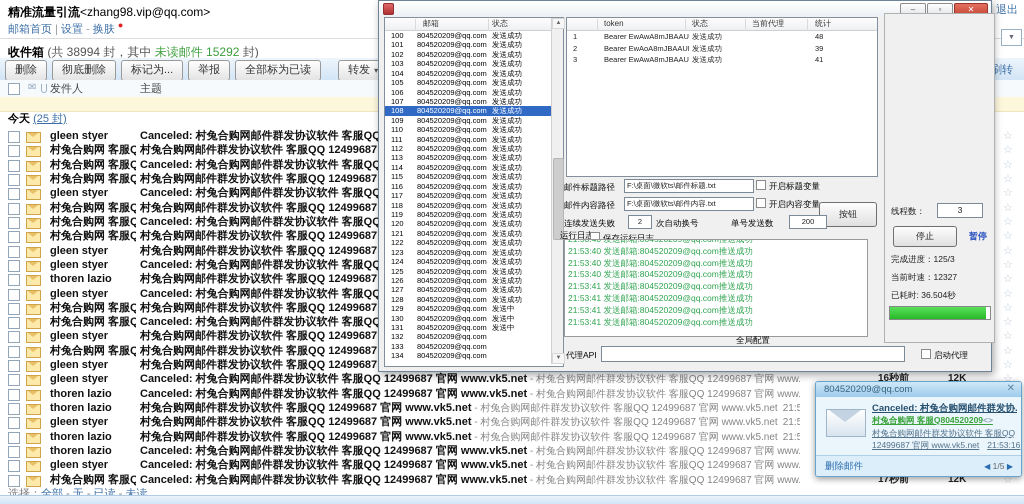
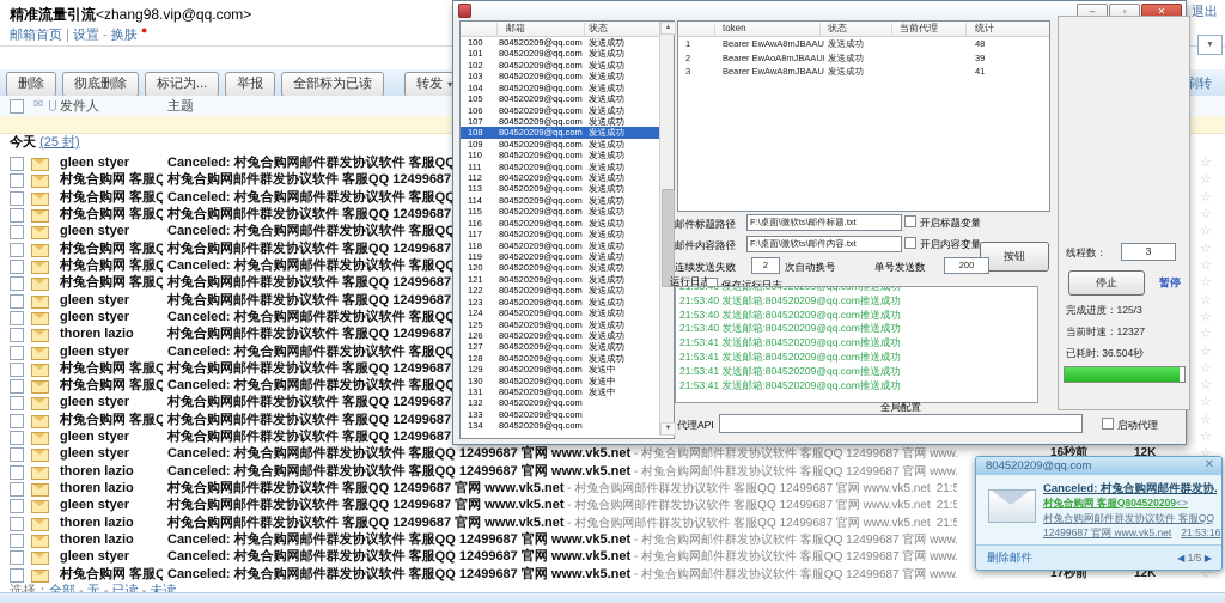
  精准流量引流<zhang98.vip@qq.com>
  邮箱首页 | 设置 - 换肤 ●
- 收件箱 (共 38994 封，其中 未读邮件 15292 封)
  删除
  彻底删除
  标记为...
  举报
  全部标为已读
  转发 ▾
  ✉
  发件人
  主题
  今天 (25 封)
  gleen styer
  ☆
  村兔合购网 客服Q
  ☆
  村兔合购网 客服Q
  ☆
  村兔合购网 客服Q
  ☆
  gleen styer
  ☆
  村兔合购网 客服Q
  ☆
  村兔合购网 客服Q
  ☆
  村兔合购网 客服Q
  ☆
  gleen styer
  ☆
  gleen styer
  ☆
  thoren lazio
  ☆
  gleen styer
  ☆
  村兔合购网 客服Q
  ☆
  村兔合购网 客服Q
  ☆
  gleen styer
  ☆
  村兔合购网 客服Q
  ☆
  gleen styer
  ☆
  gleen styer
  Canceled: 村兔合购网邮件群发协议软件 客服QQ 12499687 官网 www.vk5.net - 村兔合购网邮件群发协议软件 客服QQ 12499687 官网 www.
  16秒前
  12K
  ☆
  thoren lazio
  Canceled: 村兔合购网邮件群发协议软件 客服QQ 12499687 官网 www.vk5.net - 村兔合购网邮件群发协议软件 客服QQ 12499687 官网 www.
  thoren lazio
  村兔合购网邮件群发协议软件 客服QQ 12499687 官网 www.vk5.net - 村兔合购网邮件群发协议软件 客服QQ 12499687 官网 www.vk5.net 21:5
  gleen styer
  村兔合购网邮件群发协议软件 客服QQ 12499687 官网 www.vk5.net - 村兔合购网邮件群发协议软件 客服QQ 12499687 官网 www.vk5.net 21:5
  thoren lazio
  村兔合购网邮件群发协议软件 客服QQ 12499687 官网 www.vk5.net - 村兔合购网邮件群发协议软件 客服QQ 12499687 官网 www.vk5.net 21:5
  thoren lazio
  Canceled: 村兔合购网邮件群发协议软件 客服QQ 12499687 官网 www.vk5.net - 村兔合购网邮件群发协议软件 客服QQ 12499687 官网 www.
  gleen styer
  Canceled: 村兔合购网邮件群发协议软件 客服QQ 12499687 官网 www.vk5.net - 村兔合购网邮件群发协议软件 客服QQ 12499687 官网 www.
  村兔合购网 客服Q
  Canceled: 村兔合购网邮件群发协议软件 客服QQ 12499687 官网 www.vk5.net - 村兔合购网邮件群发协议软件 客服QQ 12499687 官网 www.
  17秒前
  12K
  ☆
  选择：全部 - 无 - 已读 - 未读
  退出
  刷转
  –
  ▫
  ✕
  邮箱
  状态
  100
  804520209@qq.com
  发送成功
  101
  804520209@qq.com
  发送成功
  102
  804520209@qq.com
  发送成功
  103
  804520209@qq.com
  发送成功
  104
  804520209@qq.com
  发送成功
  105
  804520209@qq.com
  发送成功
  106
  804520209@qq.com
  发送成功
  107
  804520209@qq.com
  发送成功
  108
  804520209@qq.com
  发送成功
  109
  804520209@qq.com
  发送成功
  110
  804520209@qq.com
  发送成功
  111
  804520209@qq.com
  发送成功
  112
  804520209@qq.com
  发送成功
  113
  804520209@qq.com
  发送成功
  114
  804520209@qq.com
  发送成功
  115
  804520209@qq.com
  发送成功
  116
  804520209@qq.com
  发送成功
  117
  804520209@qq.com
  发送成功
  118
  804520209@qq.com
  发送成功
  119
  804520209@qq.com
  发送成功
  120
  804520209@qq.com
  发送成功
  121
  804520209@qq.com
  发送成功
  122
  804520209@qq.com
  发送成功
  123
  804520209@qq.com
  发送成功
  124
  804520209@qq.com
  发送成功
  125
  804520209@qq.com
  发送成功
  126
  804520209@qq.com
  发送成功
  127
  804520209@qq.com
  发送成功
  128
  804520209@qq.com
  发送成功
  129
  804520209@qq.com
  发送中
  130
  804520209@qq.com
  发送中
  131
  804520209@qq.com
  发送中
  132
  804520209@qq.com
  133
  804520209@qq.com
  134
  804520209@qq.com
  token
  状态
  当前代理
  统计
  1
  Bearer EwAwA8mJBAAU
  发送成功
  48
  2
  Bearer EwAoA8mJBAAU
  发送成功
  39
  3
  Bearer EwAwA8mJBAAU
  发送成功
  41
  邮件标题路径
  F:\桌面\微软ts\邮件标题.txt
  开启标题变量
  邮件内容路径
  F:\桌面\微软ts\邮件内容.txt
  开启内容变量
  按钮
  连续发送失败
  2
  次自动换号
  单号发送数
  200
  运行日
  保存运行日志
  21:53:40 发送邮箱:804520209@qq.com推送成功
  21:53:40 发送邮箱:804520209@qq.com推送成功
  21:53:40 发送邮箱:804520209@qq.com推送成功
  21:53:40 发送邮箱:804520209@qq.com推送成功
  21:53:41 发送邮箱:804520209@qq.com推送成功
  21:53:41 发送邮箱:804520209@qq.com推送成功
  21:53:41 发送邮箱:804520209@qq.com推送成功
  21:53:41 发送邮箱:804520209@qq.com推送成功
  全局配置
  代理API
  启动代理
  线程数：
  3
  停止
  暂停
  完成进度：125/3
  当前时速：12327
  已耗时: 36.504秒
  804520209@qq.com
  ✕
  Canceled: 村兔合购网邮件群发协.
  村兔合购网 客服Q804520209<>
  村兔合购网邮件群发协议软件 客服QQ
  12499687 官网 www.vk5.net 21:53:16
  删除邮件
  ◀ 1/5 ▶
